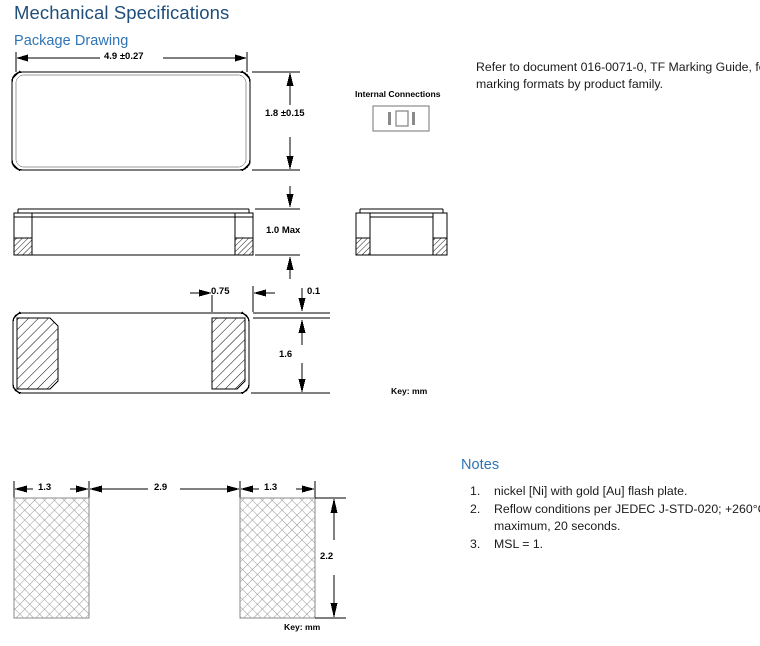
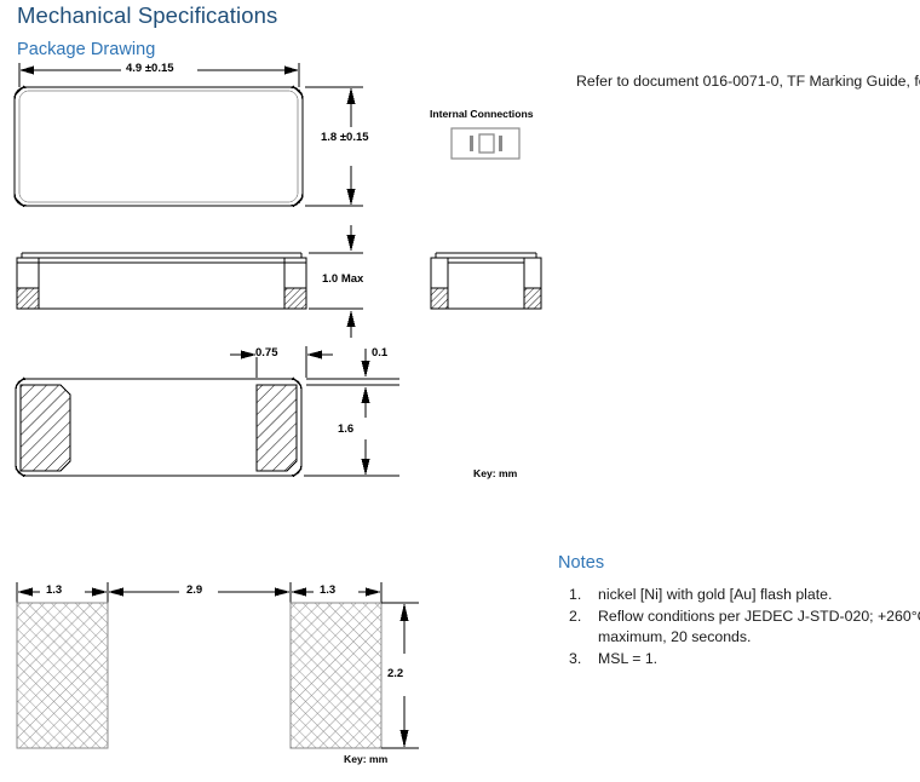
  Mechanical Specifications
  Package Drawing
  Refer to document 016-0071-0, TF Marking Guide, f
- marking formats by product family.
  Internal Connections
- 4.9 ±0.27
+ 4.9 ±0.15
  1.8 ±0.15
  1.0 Max
  0.75
  0.1
  1.6
  Key: mm
  1.3
  2.9
  1.3
  2.2
  Key: mm
  Notes
  1.
  nickel [Ni] with gold [Au] flash plate.
  2.
  Reflow conditions per JEDEC J-STD-020; +260°
  maximum, 20 seconds.
  3.
  MSL = 1.
